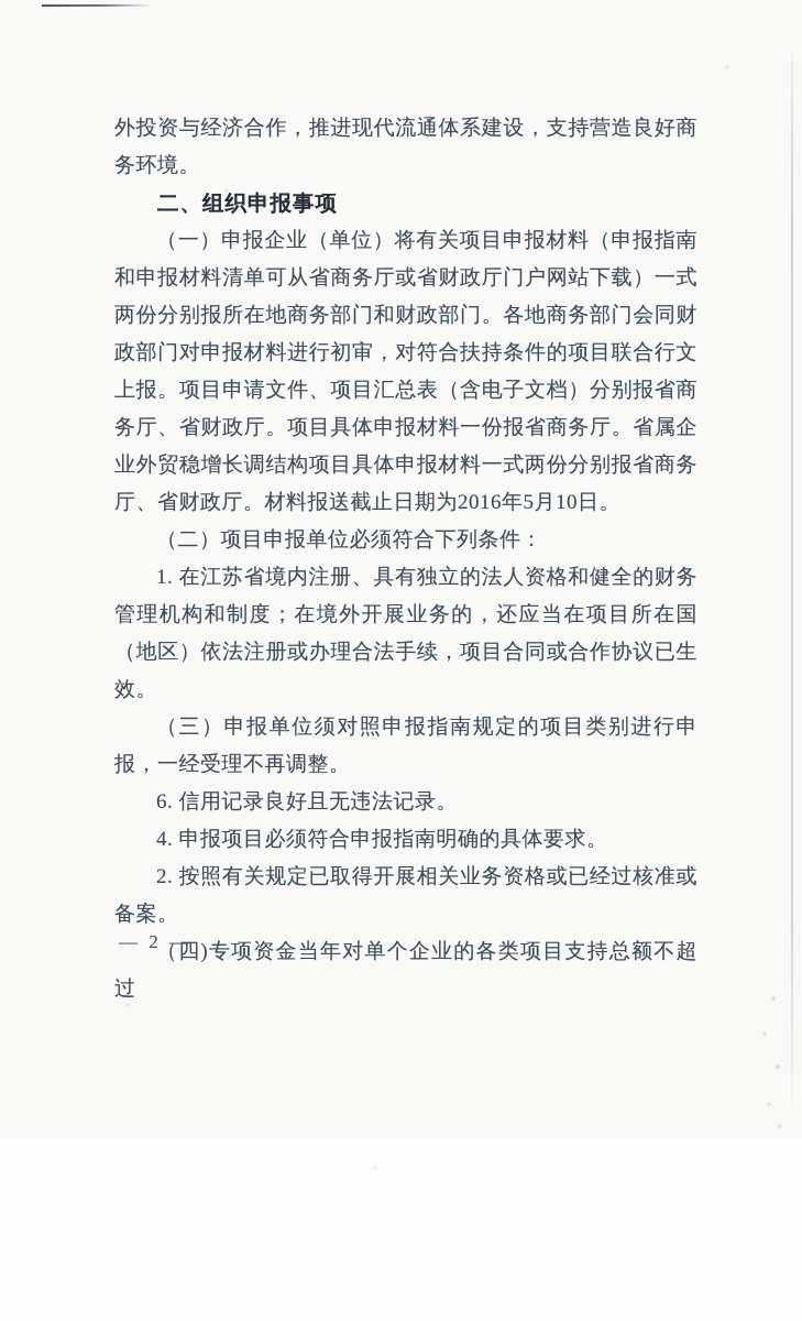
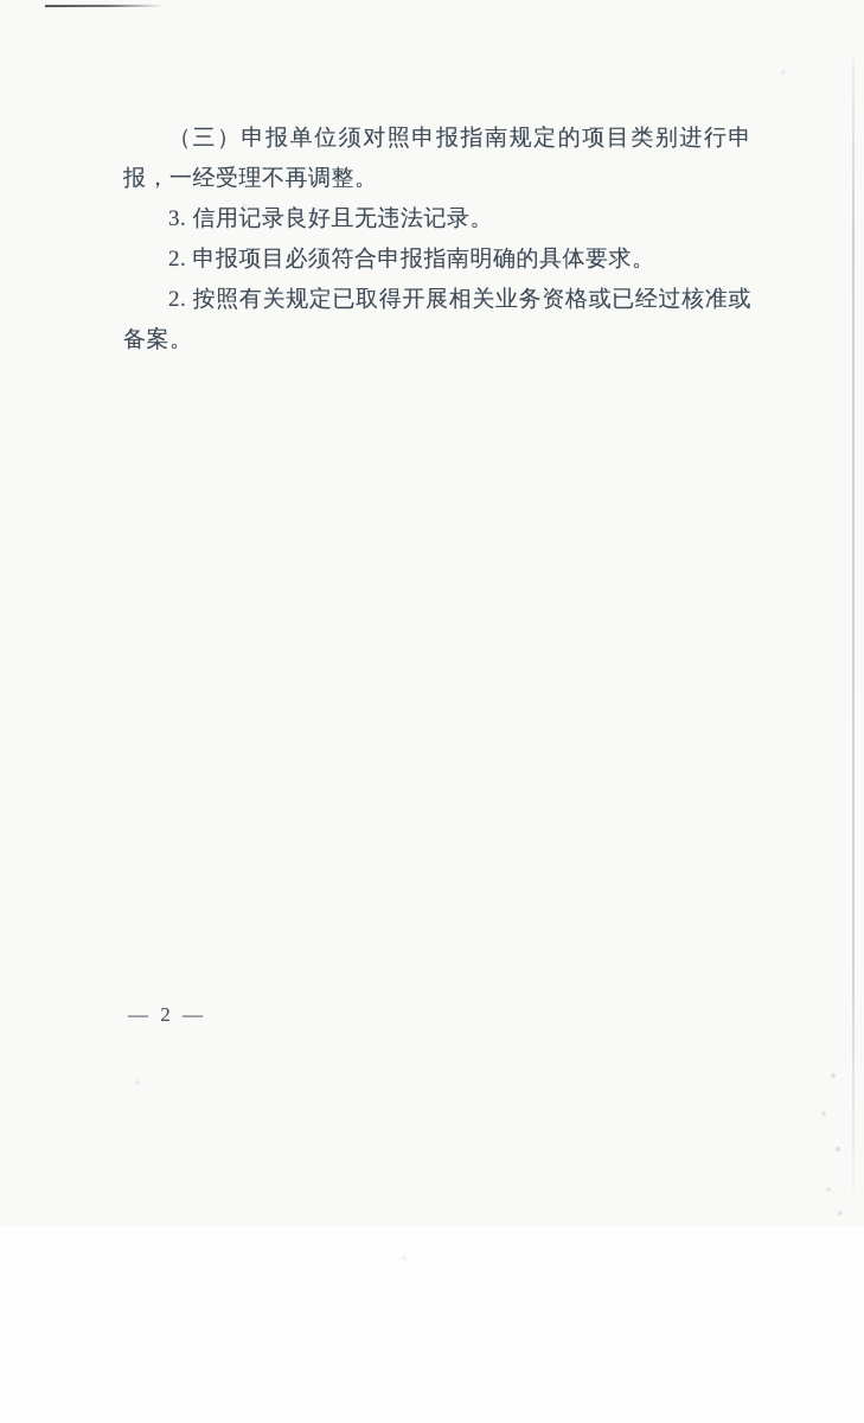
- 外投资与经济合作，推进现代流通体系建设，支持营造良好商务环境。
- 二、组织申报事项
- （一）申报企业（单位）将有关项目申报材料（申报指南和申报材料清单可从省商务厅或省财政厅门户网站下载）一式两份分别报所在地商务部门和财政部门。各地商务部门会同财政部门对申报材料进行初审，对符合扶持条件的项目联合行文上报。项目申请文件、项目汇总表（含电子文档）分别报省商务厅、省财政厅。项目具体申报材料一份报省商务厅。省属企业外贸稳增长调结构项目具体申报材料一式两份分别报省商务厅、省财政厅。材料报送截止日期为2016年5月10日。
- （二）项目申报单位必须符合下列条件：
- 1. 在江苏省境内注册、具有独立的法人资格和健全的财务管理机构和制度；在境外开展业务的，还应当在项目所在国（地区）依法注册或办理合法手续，项目合同或合作协议已生效。
  （三）申报单位须对照申报指南规定的项目类别进行申报，一经受理不再调整。
- 6. 信用记录良好且无违法记录。
+ 3. 信用记录良好且无违法记录。
- 4. 申报项目必须符合申报指南明确的具体要求。
+ 2. 申报项目必须符合申报指南明确的具体要求。
  2. 按照有关规定已取得开展相关业务资格或已经过核准或备案。
- （四)专项资金当年对单个企业的各类项目支持总额不超过
  — 2 —
